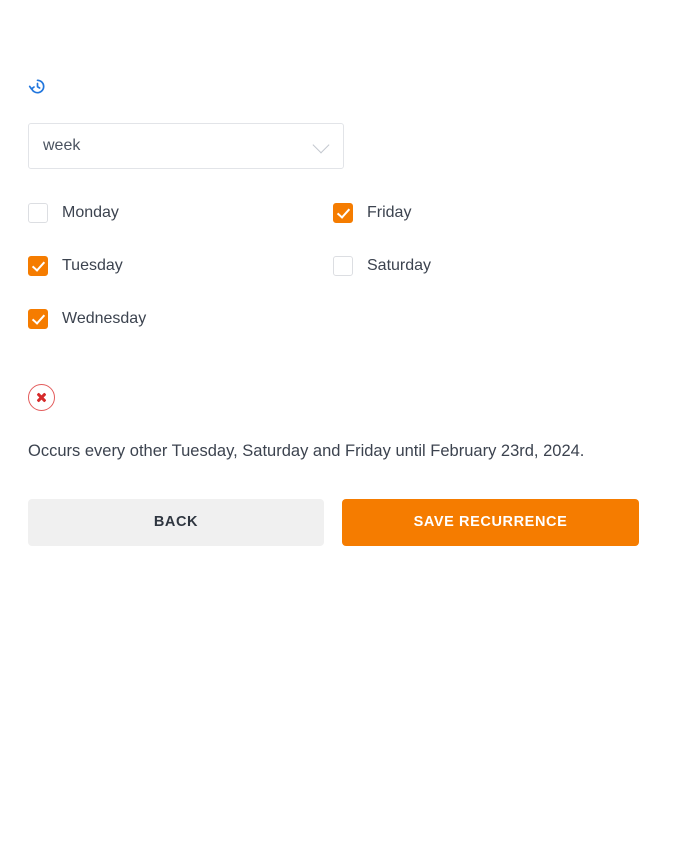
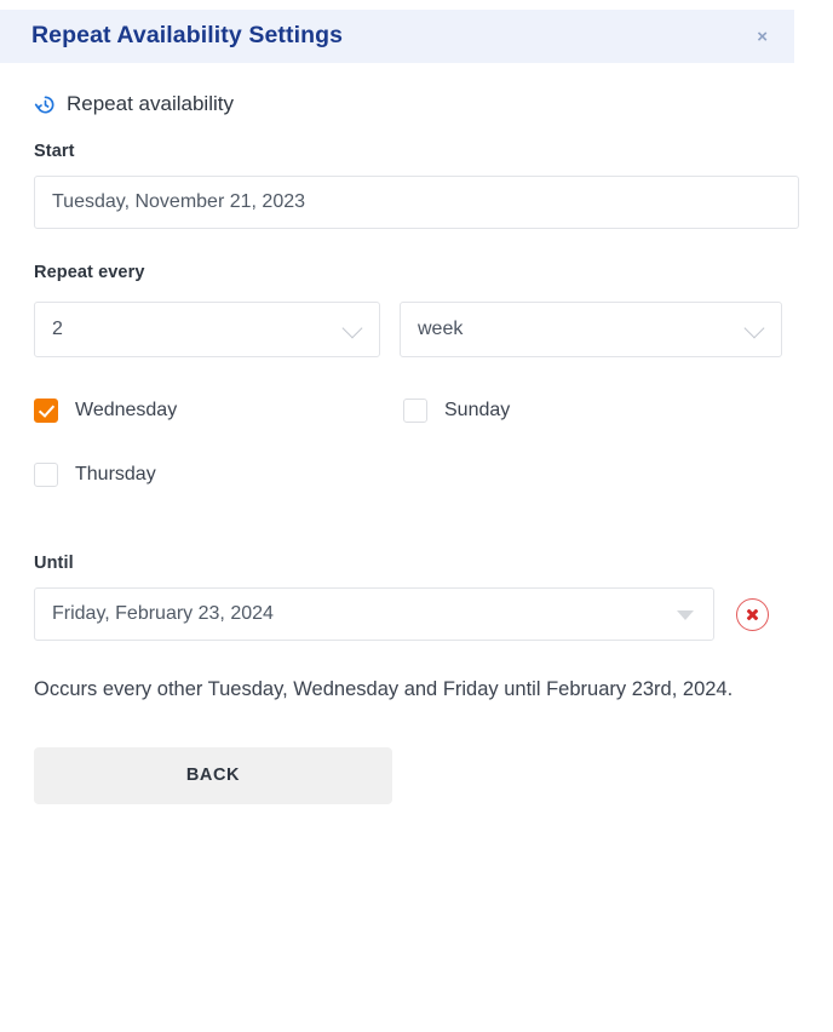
+ Repeat Availability Settings
+ ×
+ Repeat availability
+ Start
+ Tuesday, November 21, 2023
+ Repeat every
+ 2
  week
- Monday
- Friday
- Tuesday
- Saturday
  Wednesday
+ Sunday
+ Thursday
+ Until
+ Friday, February 23, 2024
- Occurs every other Tuesday, Saturday and Friday until February 23rd, 2024.
+ Occurs every other Tuesday, Wednesday and Friday until February 23rd, 2024.
  BACK
- SAVE RECURRENCE
